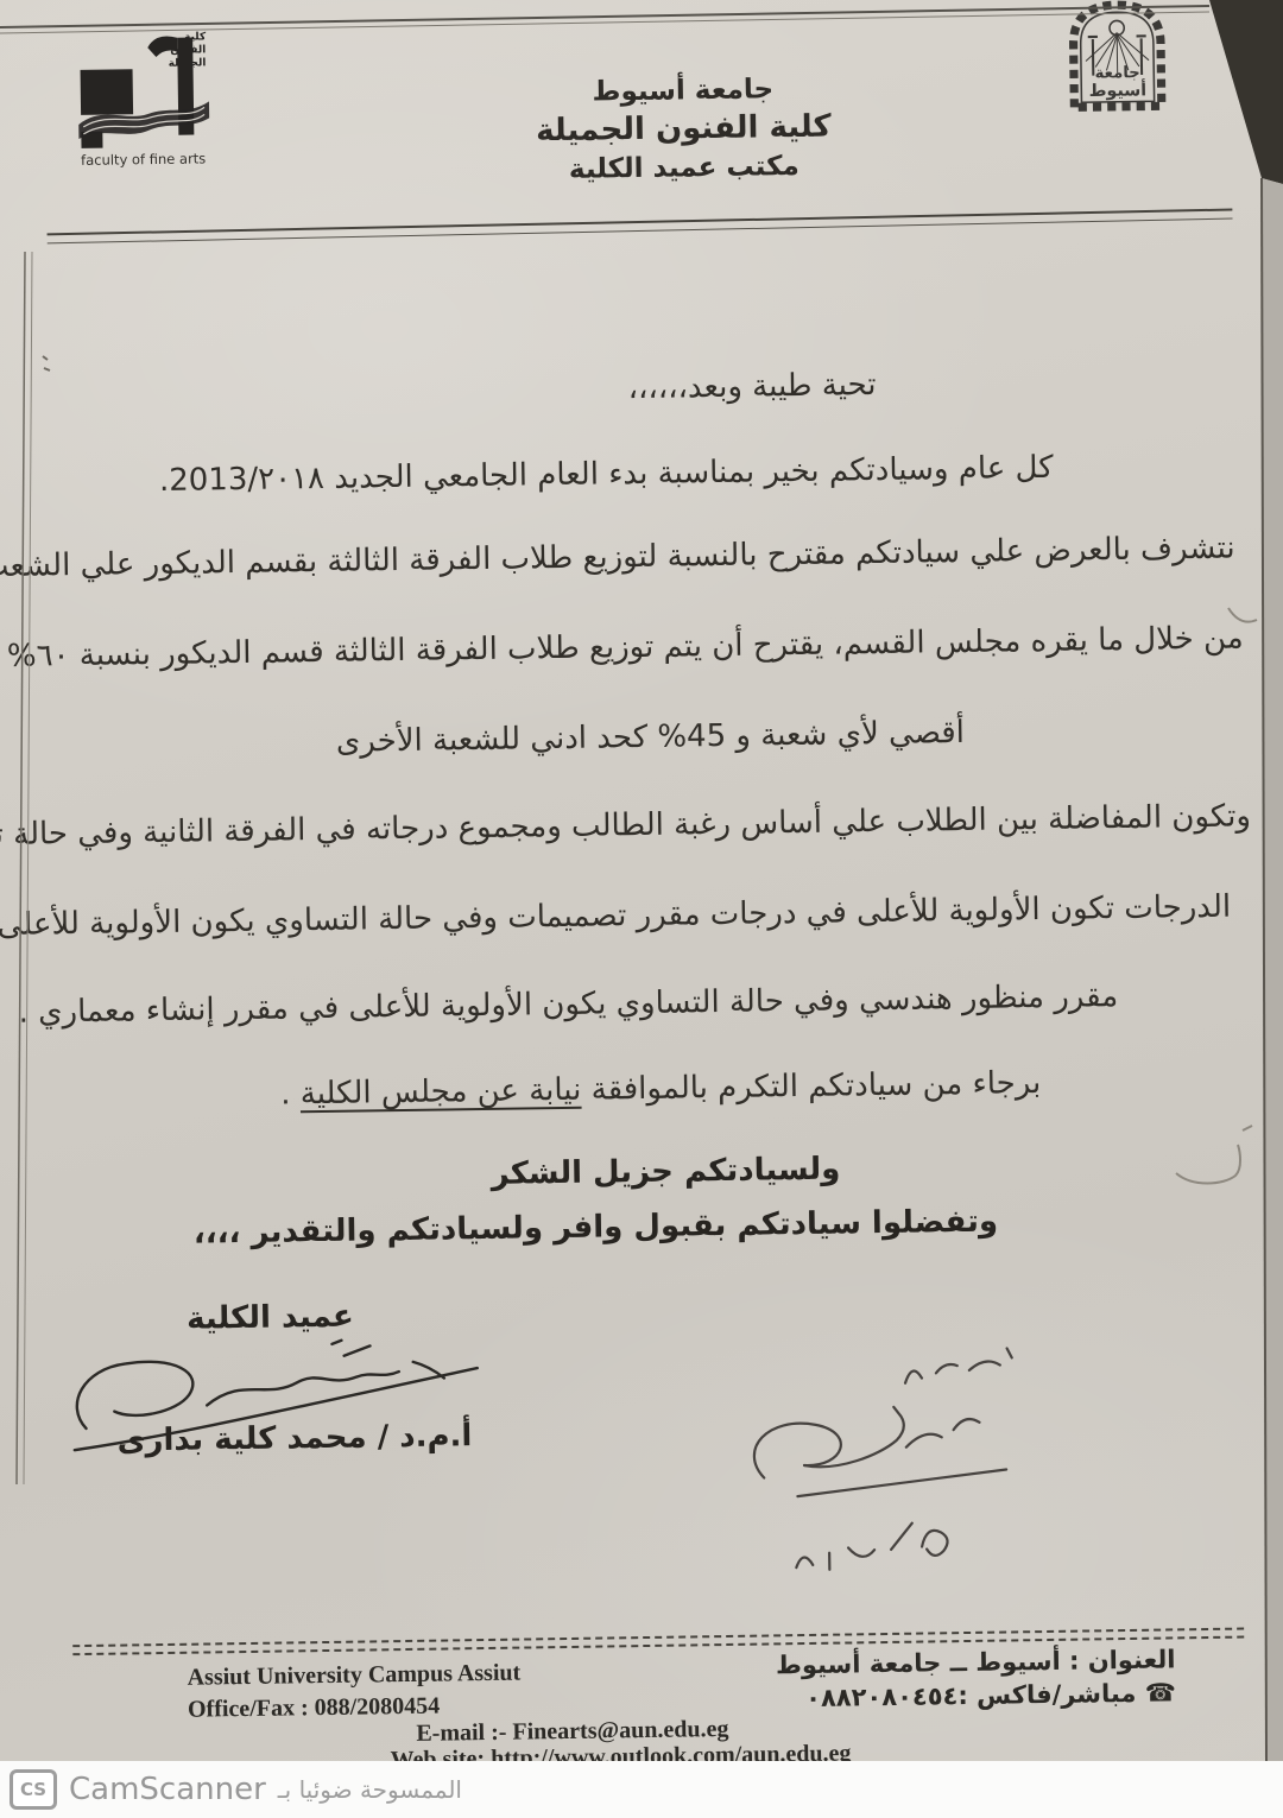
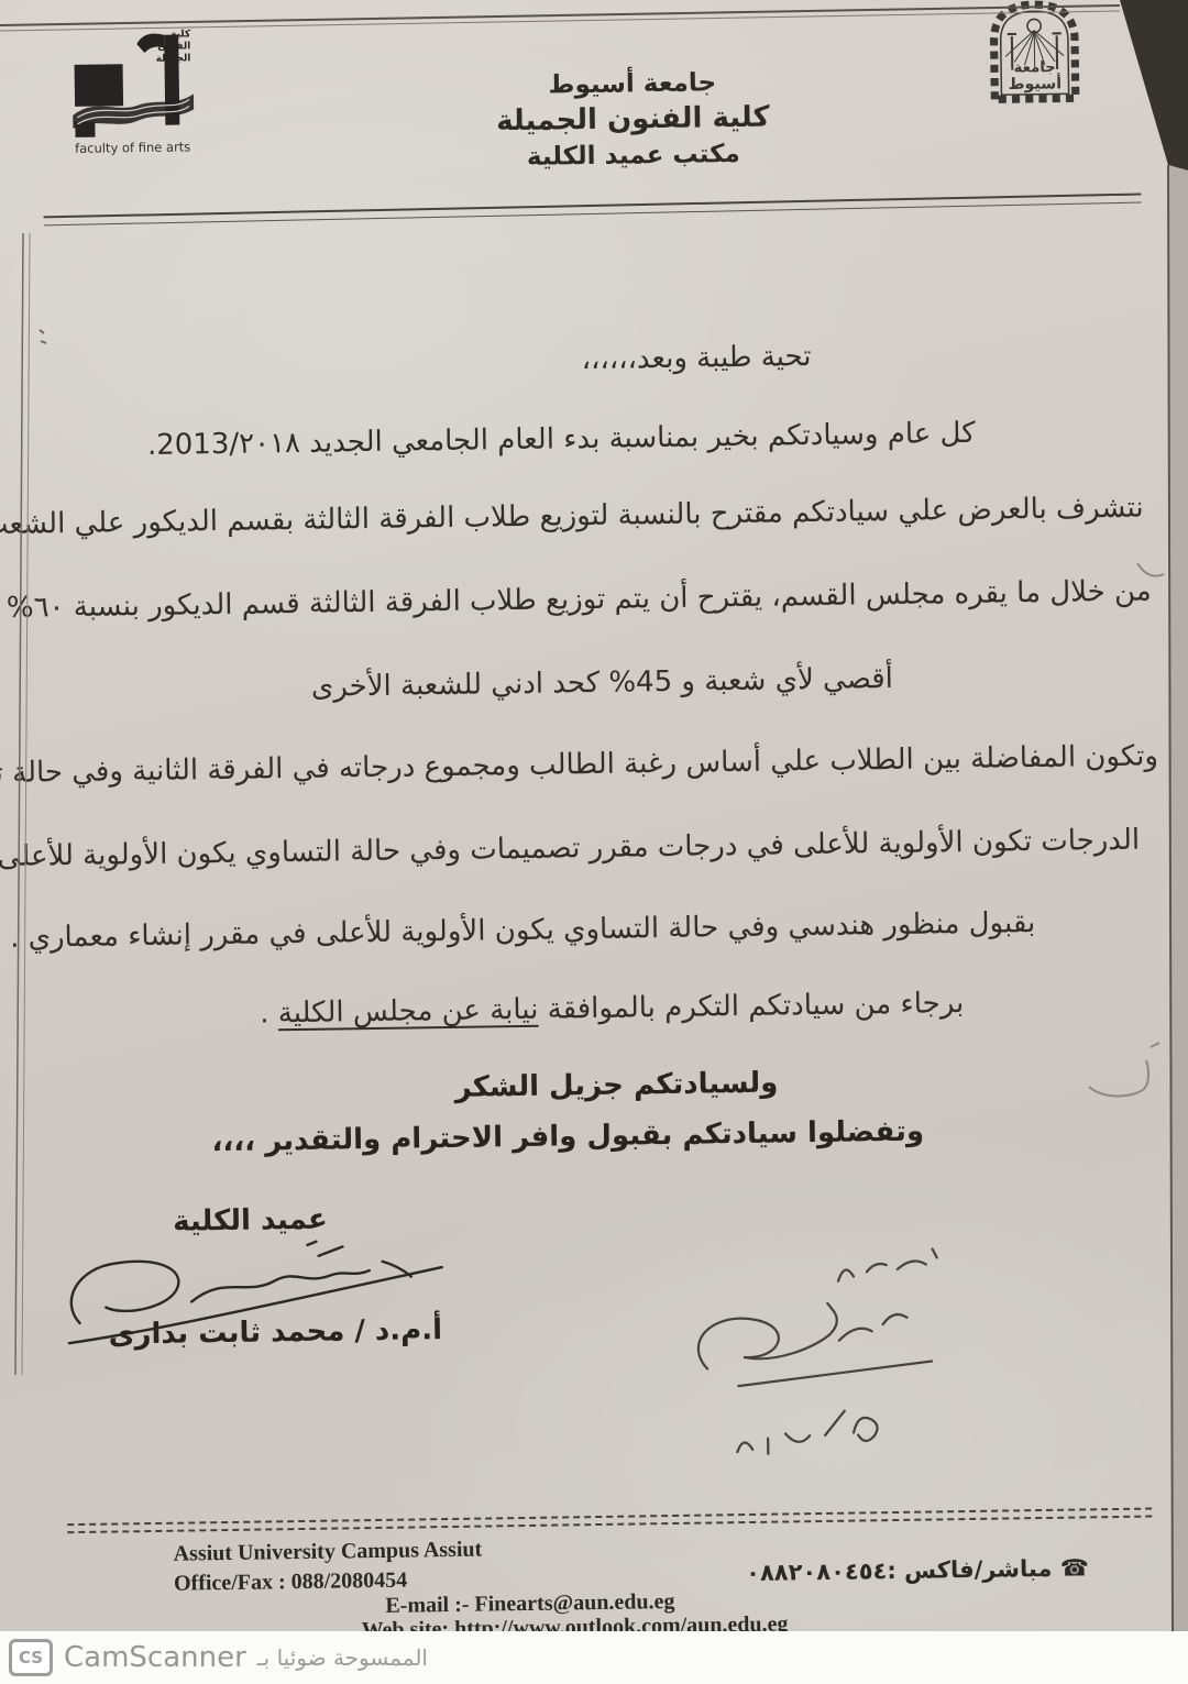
  كلي
  الجلة
  faculty of fine arts
  جامعة
  أسيوط
  جامعة أسيوط
  كلية الفنون الجميلة
  مكتب عميد الكلية
  تحية طيبة وبعد،،،،،،
  كل عام وسيادتكم بخير بمناسبة بدء العام الجامعي الجديد 2013/٢٠١٨.
  نتشرف بالعرض علي سيادتكم مقترح بالنسبة لتوزيع طلاب الفرقة الثالثة بقسم الديكور علي الشع
  من خلال ما يقره مجلس القسم، يقترح أن يتم توزيع طلاب الفرقة الثالثة قسم الديكور بنسبة ٦٠
  أقصي لأي شعبة و 45% كحد ادني للشعبة الأخرى
  وتكون المفاضلة بين الطلاب علي أساس رغبة الطالب ومجموع درجاته في الفرقة الثانية وفي حال
  الدرجات تكون الأولوية للأعلى في درجات مقرر تصميمات وفي حالة التساوي يكون الأولوية للأعى
- مقرر منظور هندسي وفي حالة التساوي يكون الأولوية للأعلى في مقرر إنشاء معماري .
+ بقبول منظور هندسي وفي حالة التساوي يكون الأولوية للأعلى في مقرر إنشاء معماري .
  برجاء من سيادتكم التكرم بالموافقة نيابة عن مجلس الكلية .
  ولسيادتكم جزيل الشكر
- وتفضلوا سيادتكم بقبول وافر ولسيادتكم والتقدير ،،،،
+ وتفضلوا سيادتكم بقبول وافر الاحترام والتقدير ،،،،
  عميد الكلية
- أ.م.د / محمد كلية بدارى
+ أ.م.د / محمد ثابت بدارى
  Assiut University Campus Assiut
  Office/Fax : 088/2080454
  E-mail :- Finearts@aun.edu.eg
  eb site: http://www.outlook.com/aun.edu.eg
- العنوان : أسيوط ــ جامعة أسيوط
  ☎ مباشر/فاكس :٠٨٨٢٠٨٠٤٥٤
  CS
  CamScanner
  الممسوحة ضوئيا بـ
